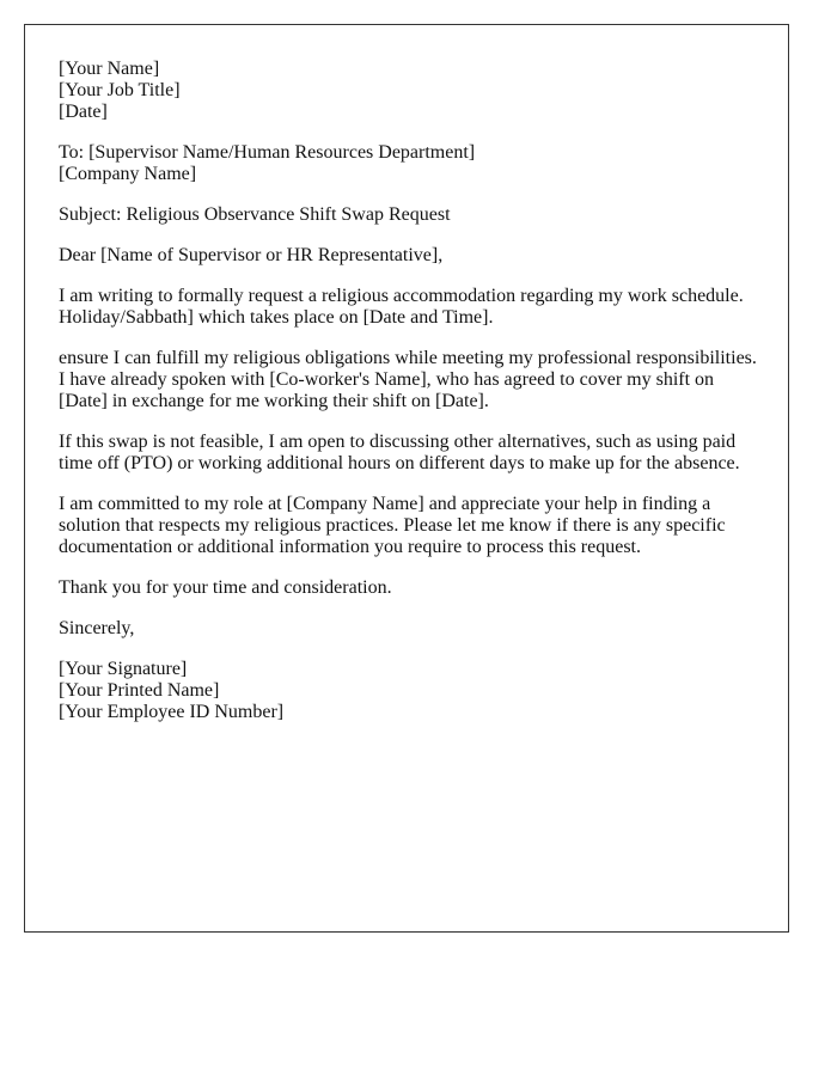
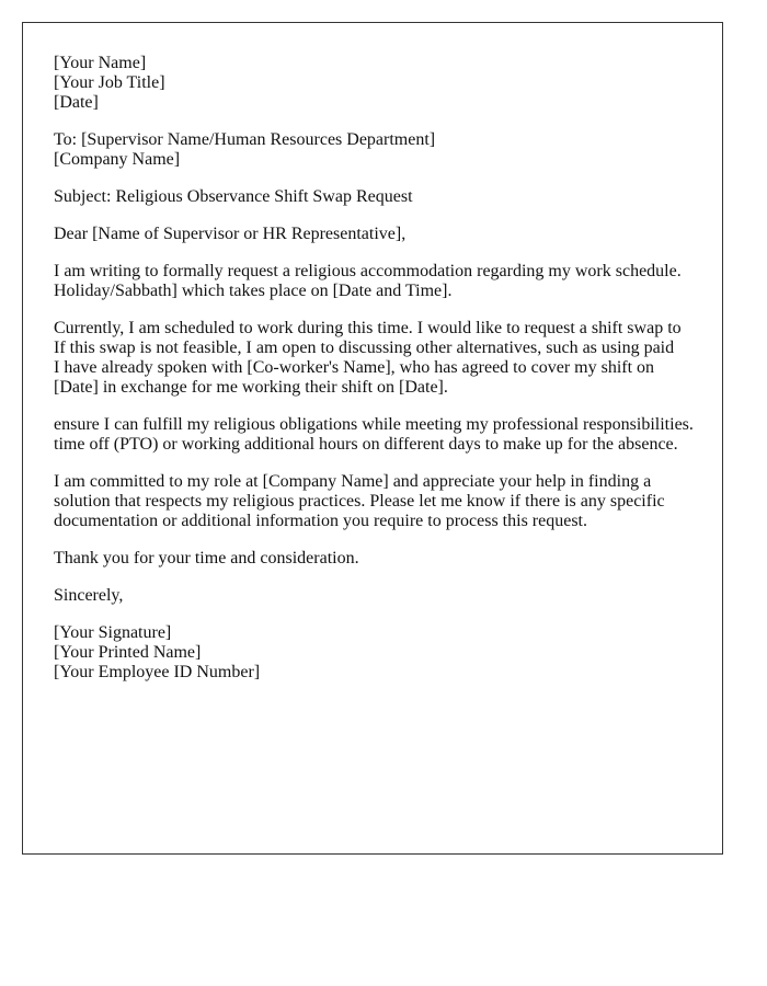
  [Your Name]
  [Your Job Title]
  [Date]
  To: [Supervisor Name/Human Resources Department]
  [Company Name]
  Subject: Religious Observance Shift Swap Request
  Dear [Name of Supervisor or HR Representative],
  I am writing to formally request a religious accommodation regarding my work schedule.
  Holiday/Sabbath] which takes place on [Date and Time].
+ Currently, I am scheduled to work during this time. I would like to request a shift swap to
- ensure I can fulfill my religious obligations while meeting my professional responsibilities.
+ If this swap is not feasible, I am open to discussing other alternatives, such as using paid
  I have already spoken with [Co-worker's Name], who has agreed to cover my shift on
  [Date] in exchange for me working their shift on [Date].
- If this swap is not feasible, I am open to discussing other alternatives, such as using paid
+ ensure I can fulfill my religious obligations while meeting my professional responsibilities.
  time off (PTO) or working additional hours on different days to make up for the absence.
  I am committed to my role at [Company Name] and appreciate your help in finding a
  solution that respects my religious practices. Please let me know if there is any specific
  documentation or additional information you require to process this request.
  Thank you for your time and consideration.
  Sincerely,
  [Your Signature]
  [Your Printed Name]
  [Your Employee ID Number]
